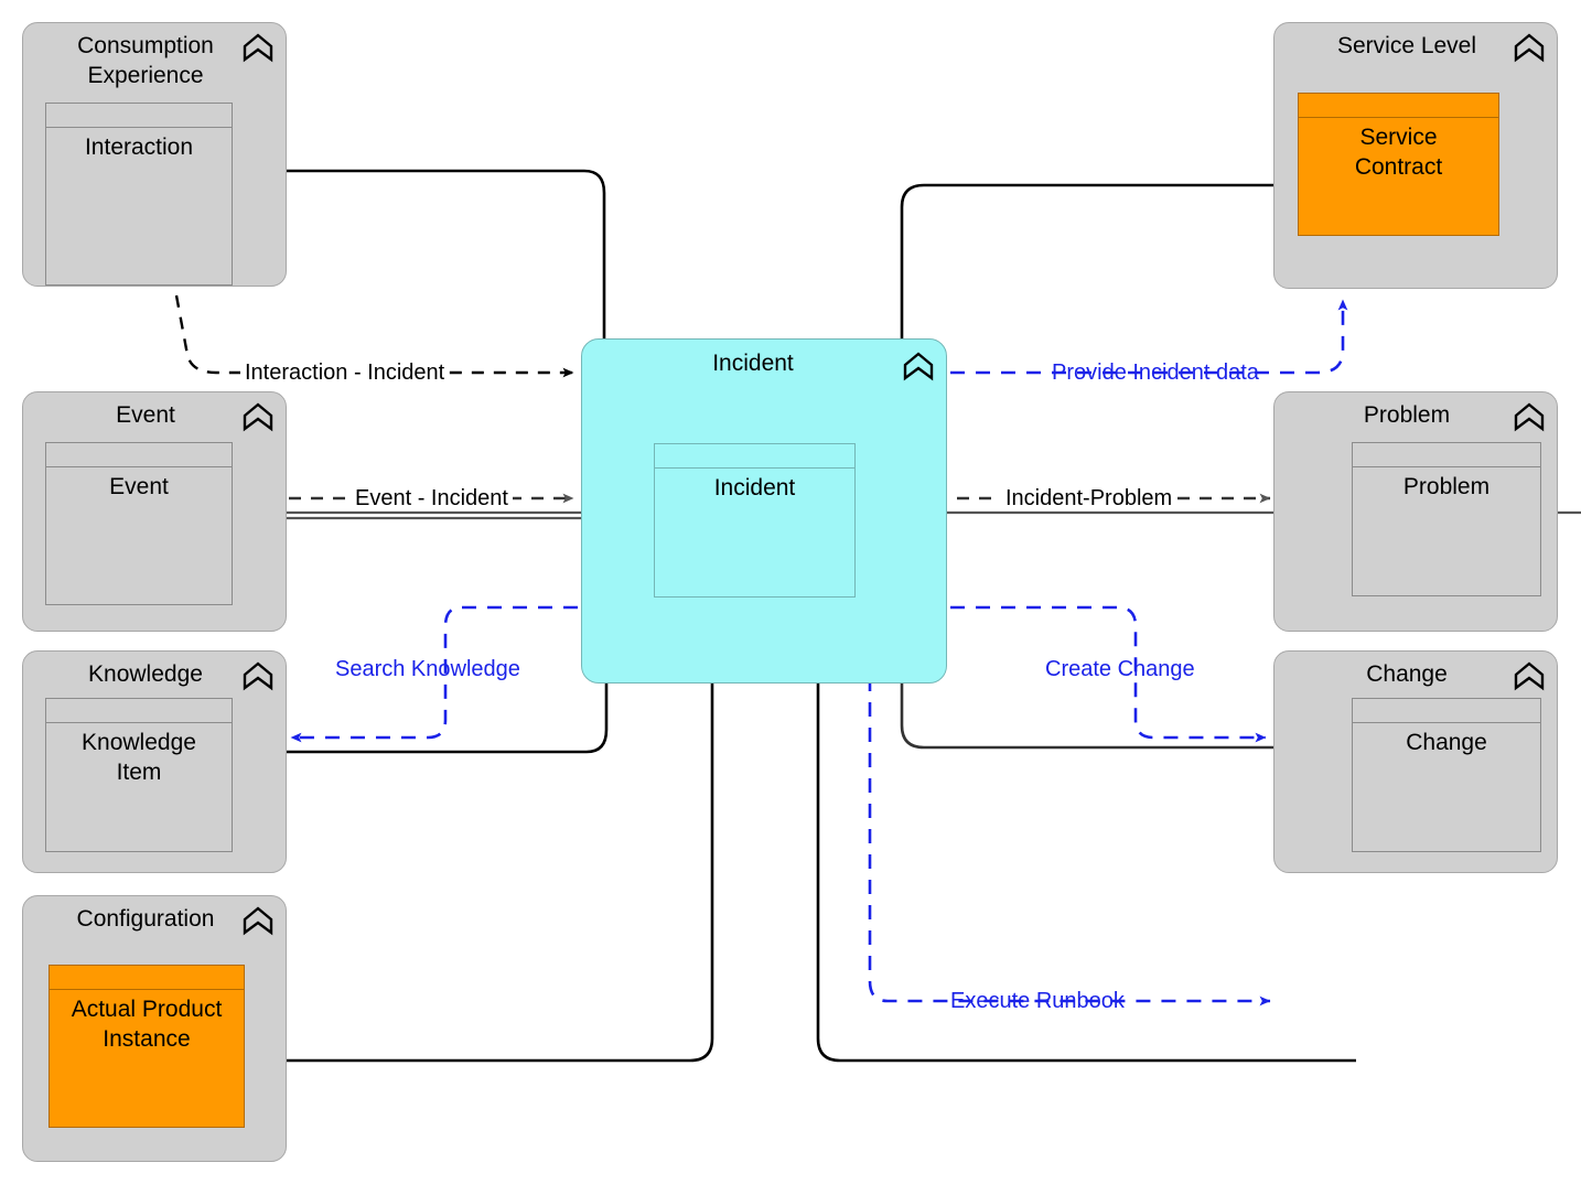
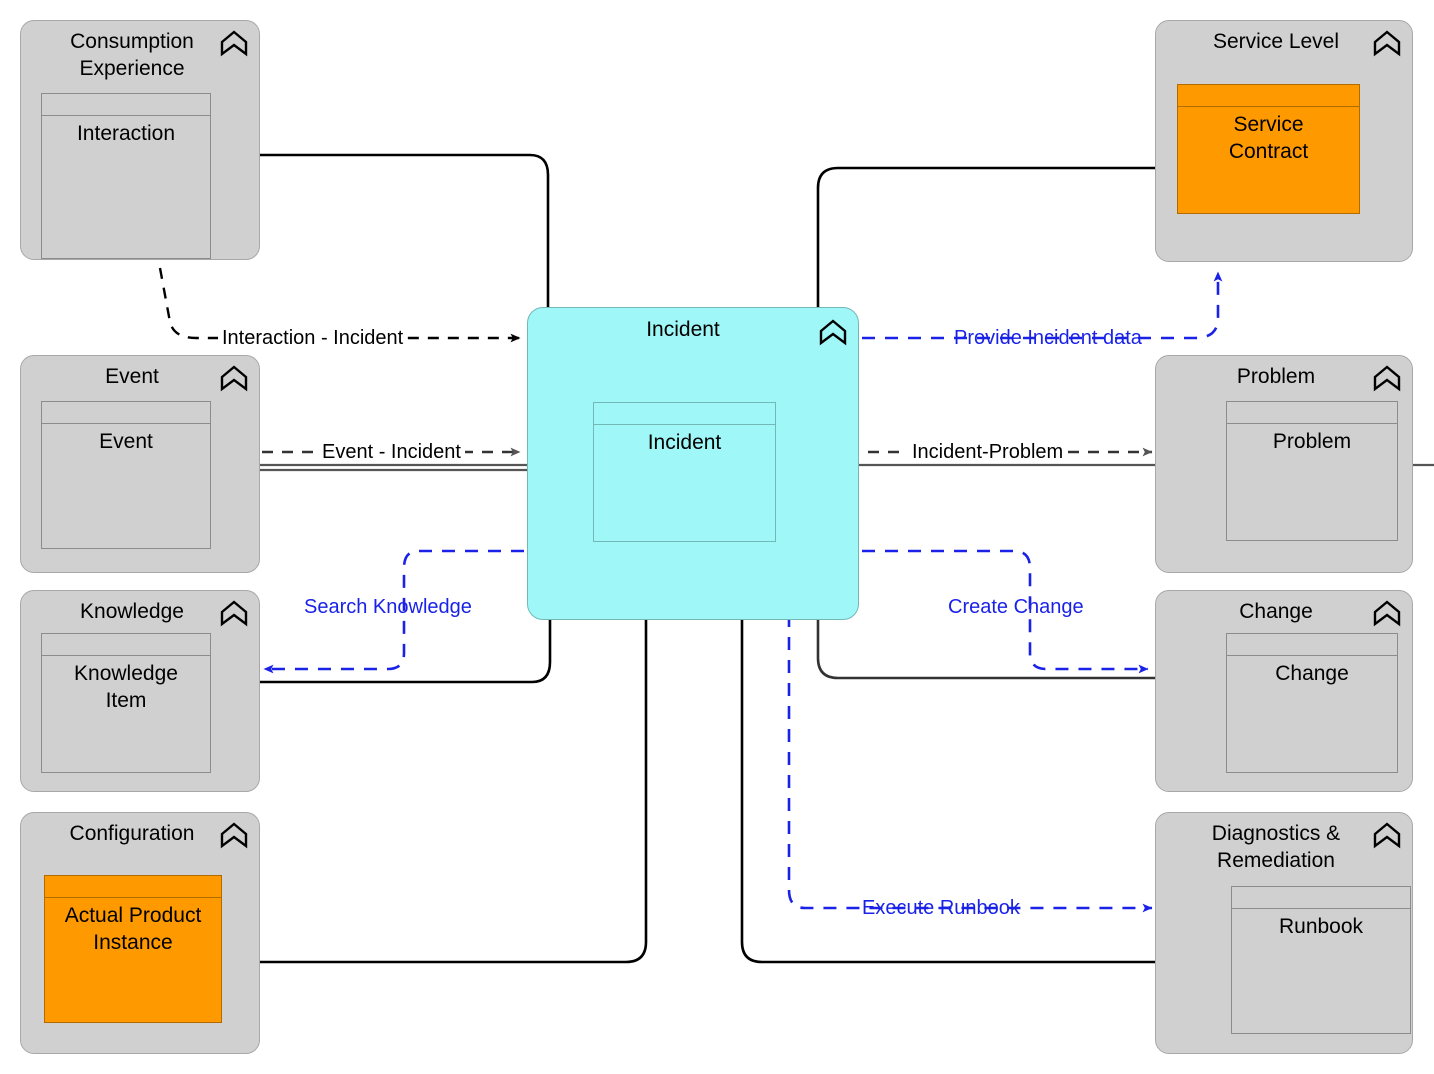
  Consumption
  Experience
  Interaction
  Event
  Event
  Knowledge
  Knowledge
  Item
  Configuration
  Actual Product
  Instance
  Service Level
  Service
  Contract
  Problem
  Problem
  Change
  Change
+ Diagnostics &
+ Remediation
+ Runbook
  Incident
  Incident
  Interaction - Incident
  Event - Incident
  Incident-Problem
  Provide Incident data
  Search Knowledge
  Create Change
  Execute Runbook
